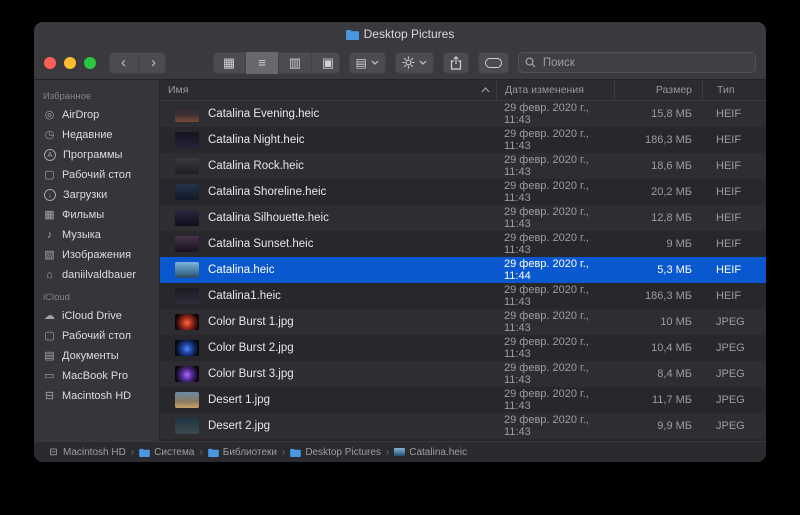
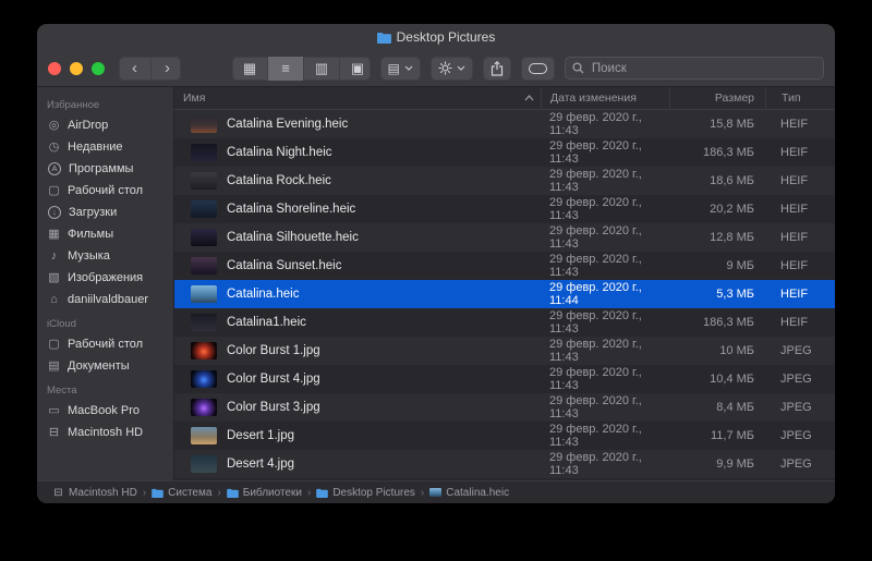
  Desktop Pictures
  ‹
  ›
  ▦
  ≡
  ▥
  ▣
  ▤
  Поиск
  Избранное
  ◎
  AirDrop
  ◷
  Недавние
  A
  Программы
  ▢
  Рабочий стол
  ↓
  Загрузки
  ▦
  Фильмы
  ♪
  Музыка
  ▧
  Изображения
  ⌂
  daniilvaldbauer
  iCloud
- ☁
- iCloud Drive
  ▢
  Рабочий стол
  ▤
  Документы
+ Места
  ▭
  MacBook Pro
  ⊟
  Macintosh HD
  Имя
  Дата изменения
  Размер
  Тип
  Catalina Evening.heic
  29 февр. 2020 г., 11:43
  15,8 МБ
  HEIF
  Catalina Night.heic
  29 февр. 2020 г., 11:43
  186,3 МБ
  HEIF
  Catalina Rock.heic
  29 февр. 2020 г., 11:43
  18,6 МБ
  HEIF
  Catalina Shoreline.heic
  29 февр. 2020 г., 11:43
  20,2 МБ
  HEIF
  Catalina Silhouette.heic
  29 февр. 2020 г., 11:43
  12,8 МБ
  HEIF
  Catalina Sunset.heic
  29 февр. 2020 г., 11:43
  9 МБ
  HEIF
  Catalina.heic
  29 февр. 2020 г., 11:44
  5,3 МБ
  HEIF
  Catalina1.heic
  29 февр. 2020 г., 11:43
  186,3 МБ
  HEIF
  Color Burst 1.jpg
  29 февр. 2020 г., 11:43
  10 МБ
  JPEG
- Color Burst 2.jpg
+ Color Burst 4.jpg
  29 февр. 2020 г., 11:43
  10,4 МБ
  JPEG
  Color Burst 3.jpg
  29 февр. 2020 г., 11:43
  8,4 МБ
  JPEG
  Desert 1.jpg
  29 февр. 2020 г., 11:43
  11,7 МБ
  JPEG
- Desert 2.jpg
+ Desert 4.jpg
  29 февр. 2020 г., 11:43
  9,9 МБ
  JPEG
  ⊟
  Macintosh HD
  ›
  Система
  ›
  Библиотеки
  ›
  Desktop Pictures
  ›
  Catalina.heic
